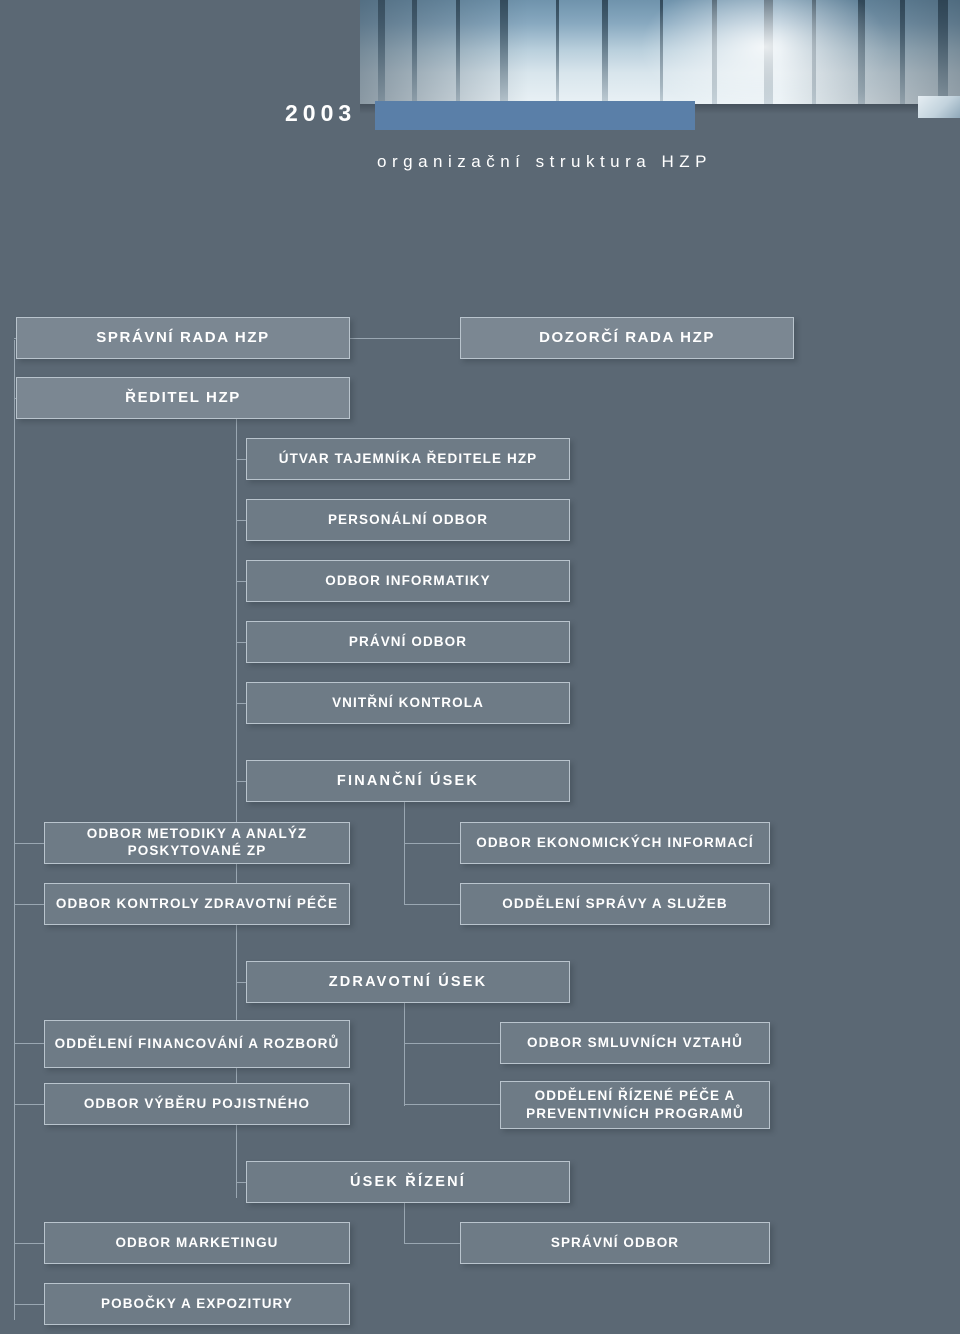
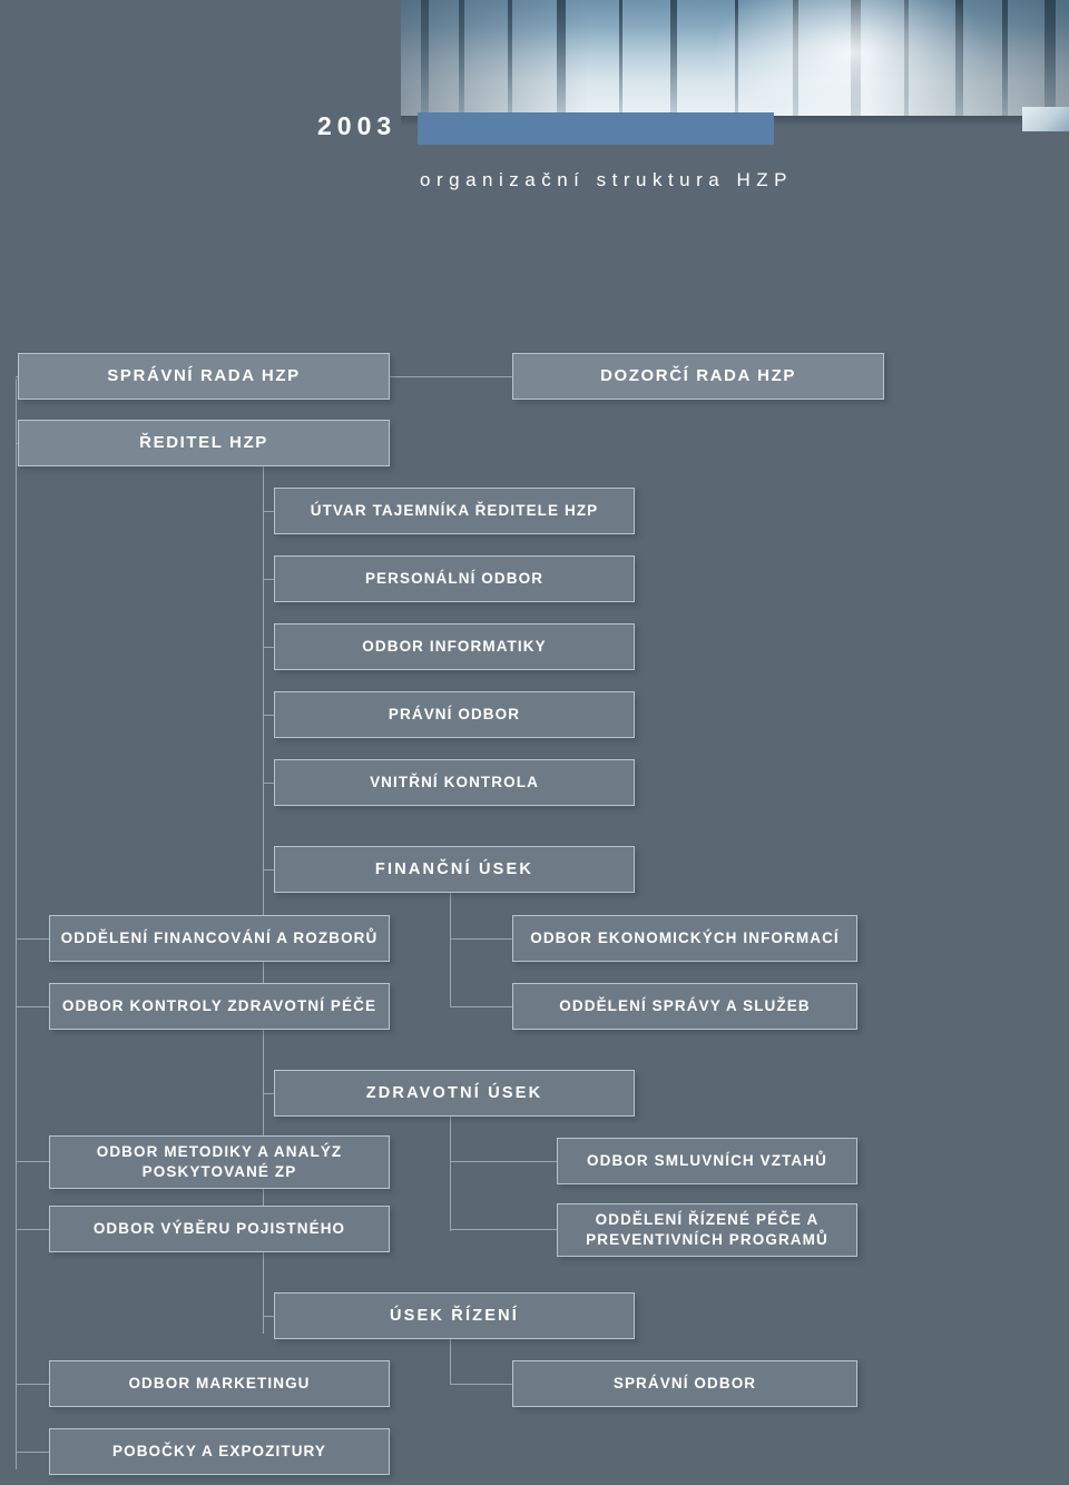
  2003
  organizační struktura HZP
  SPRÁVNÍ RADA HZP
  DOZORČÍ RADA HZP
  ŘEDITEL HZP
  ÚTVAR TAJEMNÍKA ŘEDITELE HZP
  PERSONÁLNÍ ODBOR
  ODBOR INFORMATIKY
  PRÁVNÍ ODBOR
  VNITŘNÍ KONTROLA
  FINANČNÍ ÚSEK
- ODBOR METODIKY A ANALÝZ POSKYTOVANÉ ZP
+ ODDĚLENÍ FINANCOVÁNÍ A ROZBORŮ
  ODBOR KONTROLY ZDRAVOTNÍ PÉČE
  ODBOR EKONOMICKÝCH INFORMACÍ
  ODDĚLENÍ SPRÁVY A SLUŽEB
  ZDRAVOTNÍ ÚSEK
- ODDĚLENÍ FINANCOVÁNÍ A ROZBORŮ
+ ODBOR METODIKY A ANALÝZ POSKYTOVANÉ ZP
  ODBOR VÝBĚRU POJISTNÉHO
  ODBOR SMLUVNÍCH VZTAHŮ
  ODDĚLENÍ ŘÍZENÉ PÉČE A PREVENTIVNÍCH PROGRAMŮ
  ÚSEK ŘÍZENÍ
  ODBOR MARKETINGU
  POBOČKY A EXPOZITURY
  SPRÁVNÍ ODBOR
